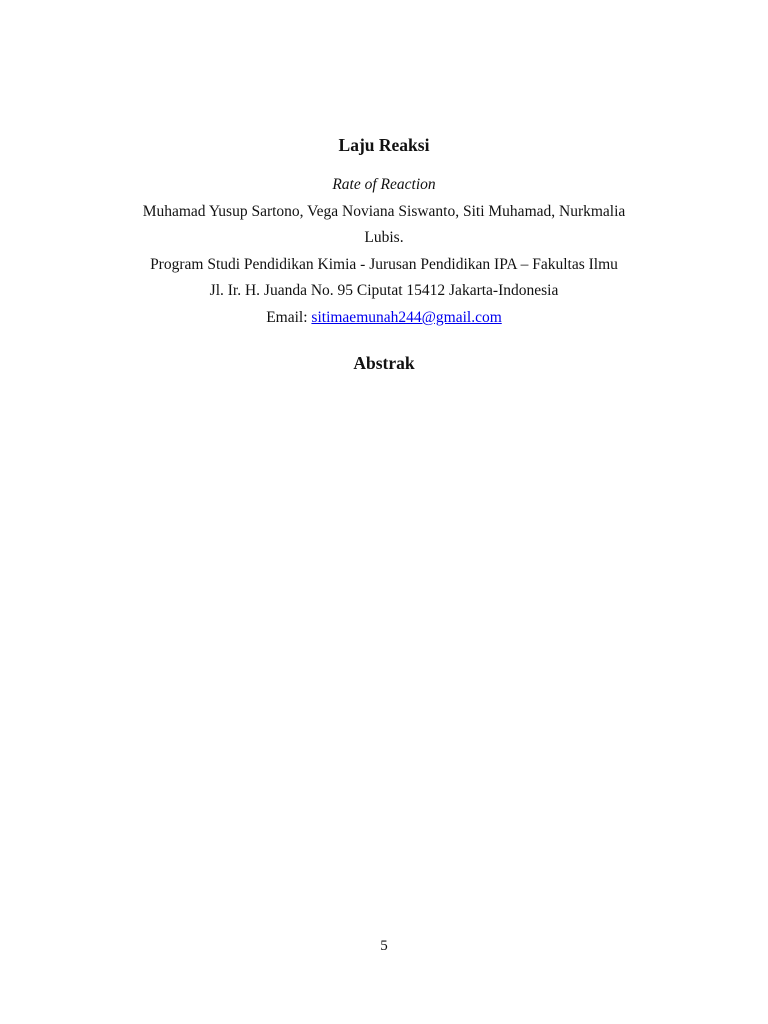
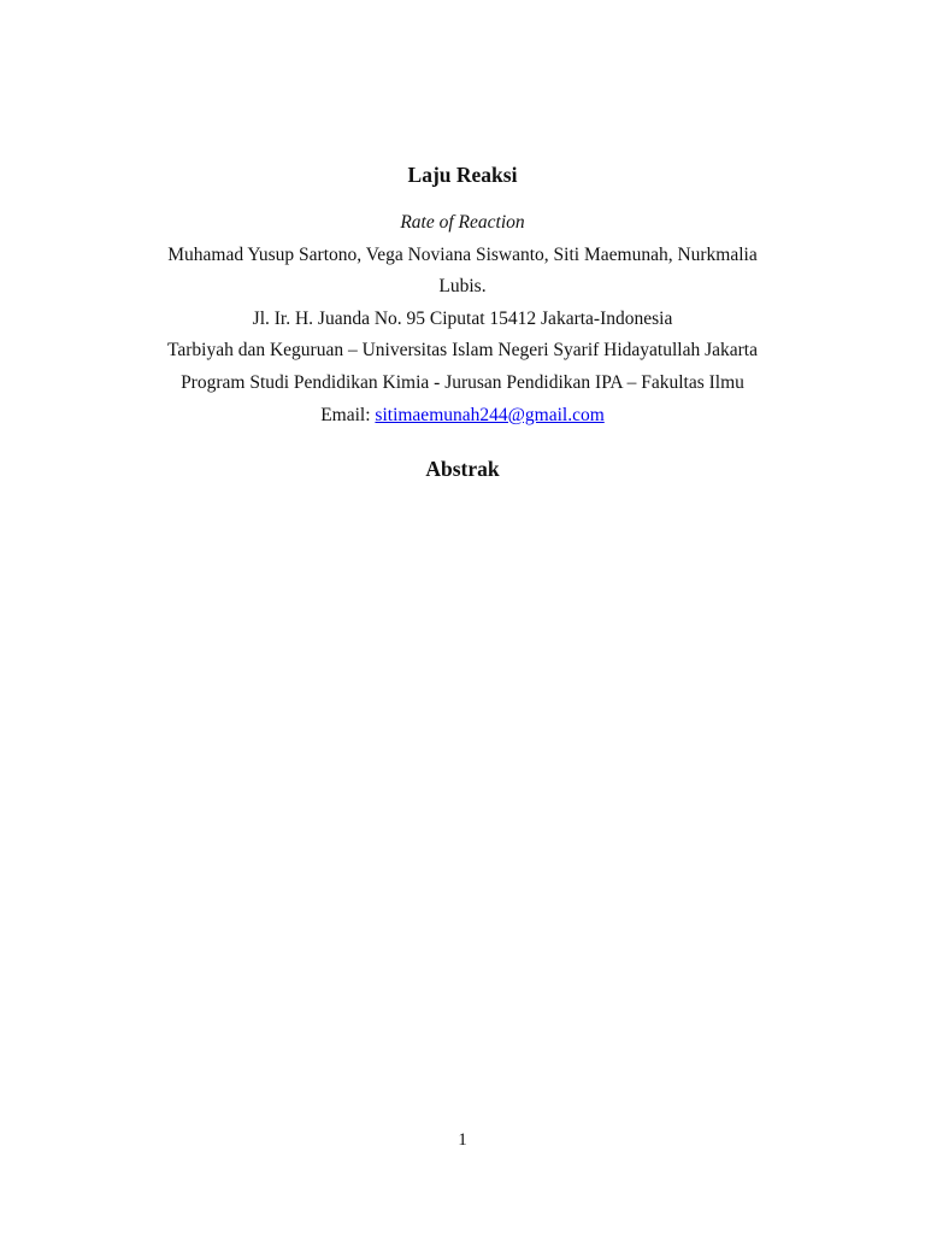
  Laju Reaksi
  Rate of Reaction
- Muhamad Yusup Sartono, Vega Noviana Siswanto, Siti Muhamad, Nurkmalia
+ Muhamad Yusup Sartono, Vega Noviana Siswanto, Siti Maemunah, Nurkmalia
  Lubis.
- Program Studi Pendidikan Kimia - Jurusan Pendidikan IPA – Fakultas Ilmu
+ Jl. Ir. H. Juanda No. 95 Ciputat 15412 Jakarta-Indonesia
+ Tarbiyah dan Keguruan – Universitas Islam Negeri Syarif Hidayatullah Jakarta
- Jl. Ir. H. Juanda No. 95 Ciputat 15412 Jakarta-Indonesia
+ Program Studi Pendidikan Kimia - Jurusan Pendidikan IPA – Fakultas Ilmu
  Email: sitimaemunah244@gmail.com
  Abstrak
- 5
+ 1
